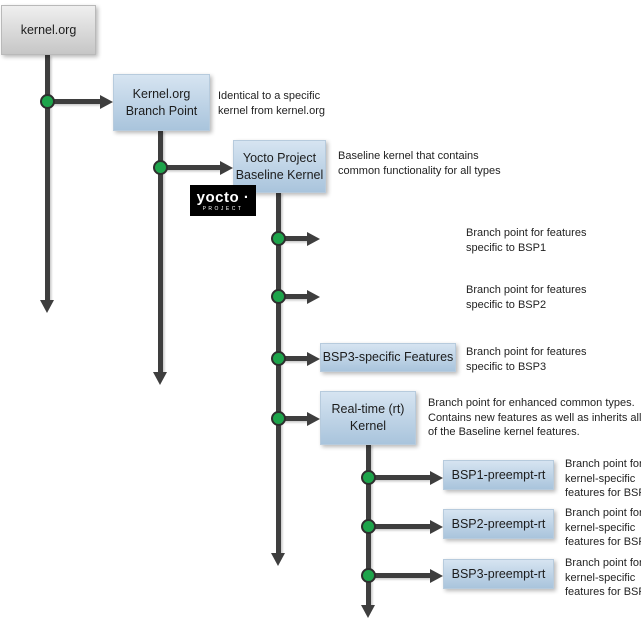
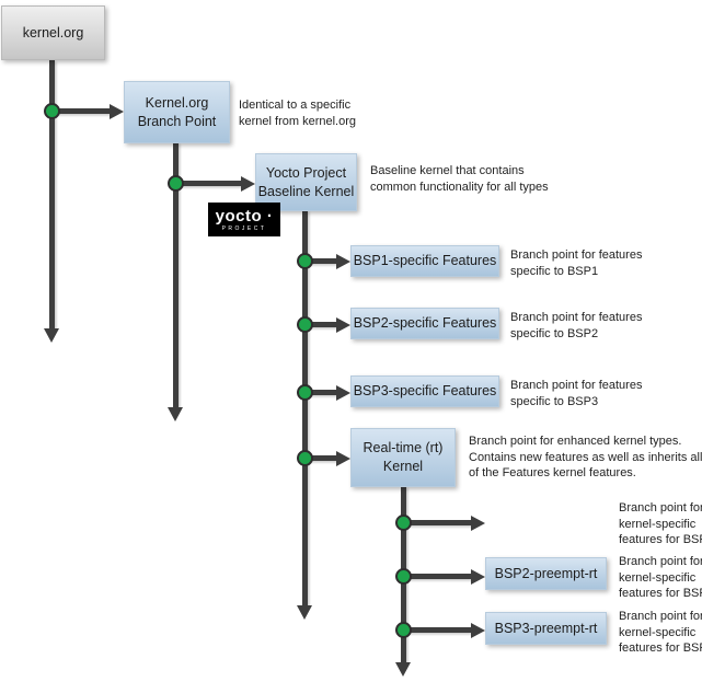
  kernel.org
  Kernel.org
  Branch Point
  Yocto Project
  Baseline Kernel
  yocto ·
+ BSP1-specific Features
+ BSP2-specific Features
  BSP3-specific Features
  Real-time (rt)
  Kernel
- BSP1-preempt-rt
  BSP2-preempt-rt
  BSP3-preempt-rt
  Identical to a specific
  kernel from kernel.org
  Baseline kernel that contains
  common functionality for all types
  Branch point for features
  specific to BSP1
  Branch point for features
  specific to BSP2
  Branch point for features
  specific to BSP3
- Branch point for enhanced common types.
+ Branch point for enhanced kernel types.
  Contains new features as well as inherits all
- of the Baseline kernel features.
+ of the Features kernel features.
  Branch point fo
  kernel-specific
  features for BS
  Branch point fo
  kernel-specific
  features for BS
  Branch point fo
  kernel-specific
  features for BS
